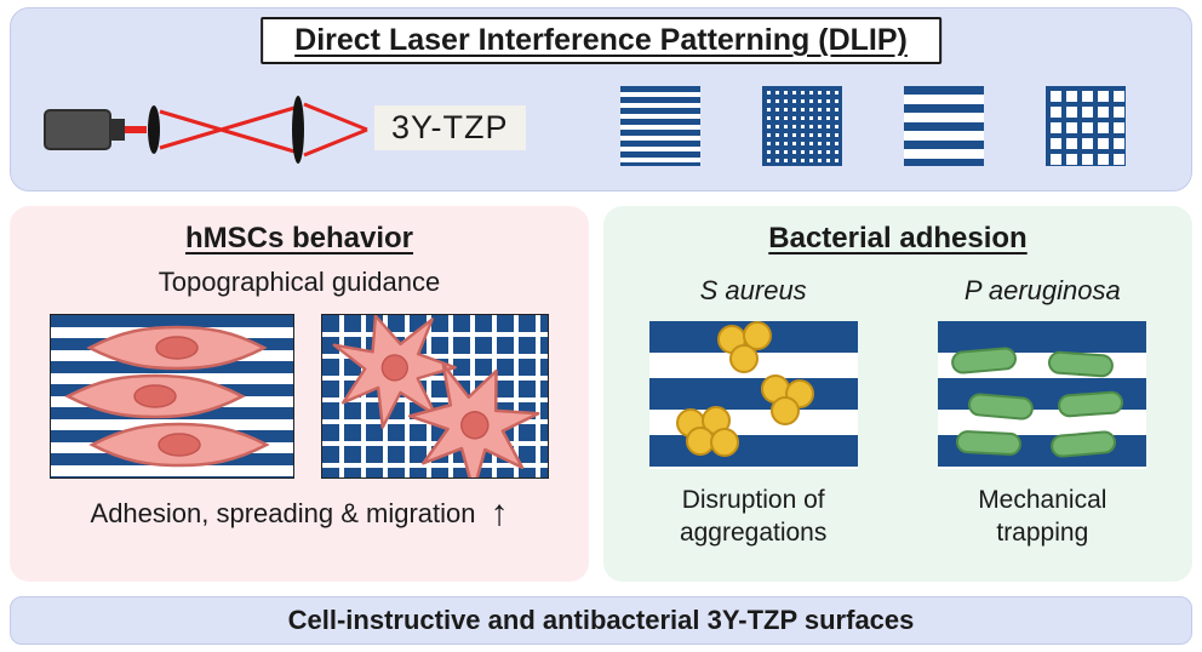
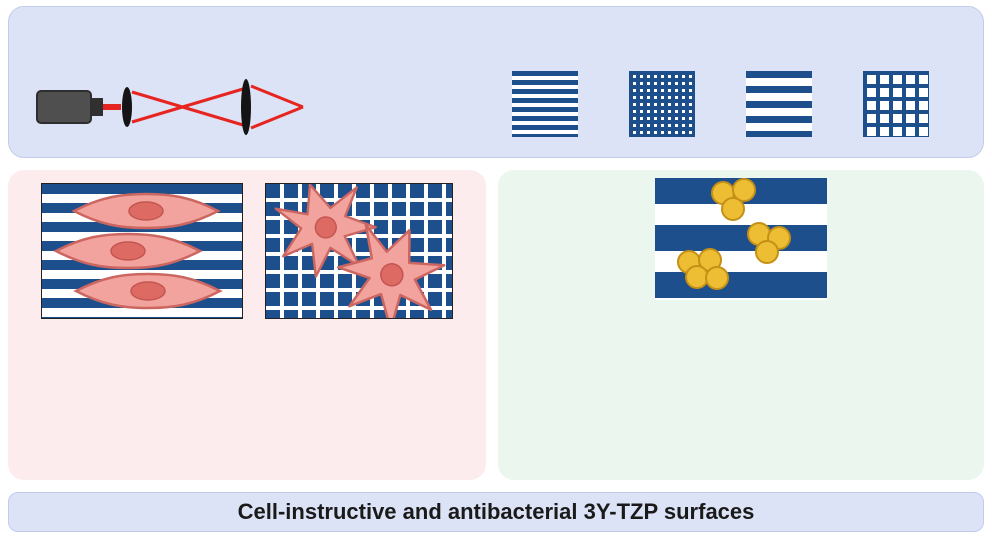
- Direct Laser Interference Patterning (DLIP)
- 3Y-TZP
- hMSCs behavior
- Topographical guidance
- Adhesion, spreading & migration
- ↑
- Bacterial adhesion
- S aureus
- Disruption of aggregations
- P aeruginosa
- Mechanical trapping
  Cell-instructive and antibacterial 3Y-TZP surfaces
